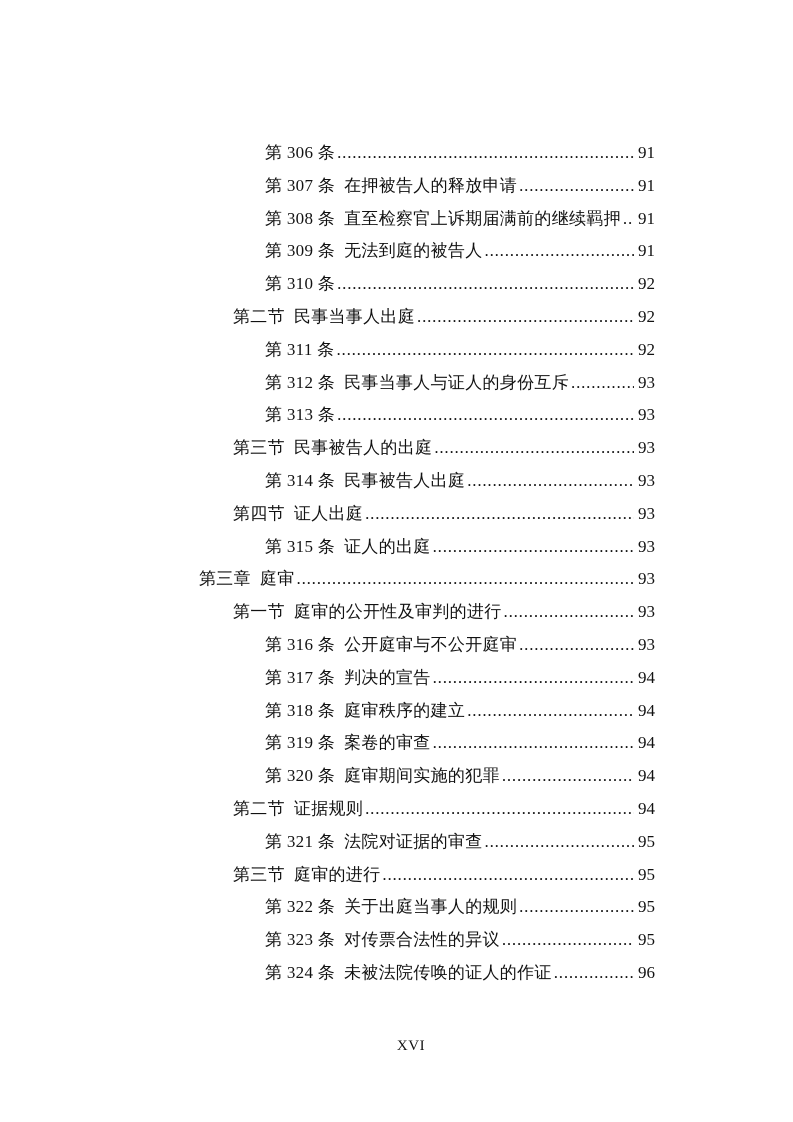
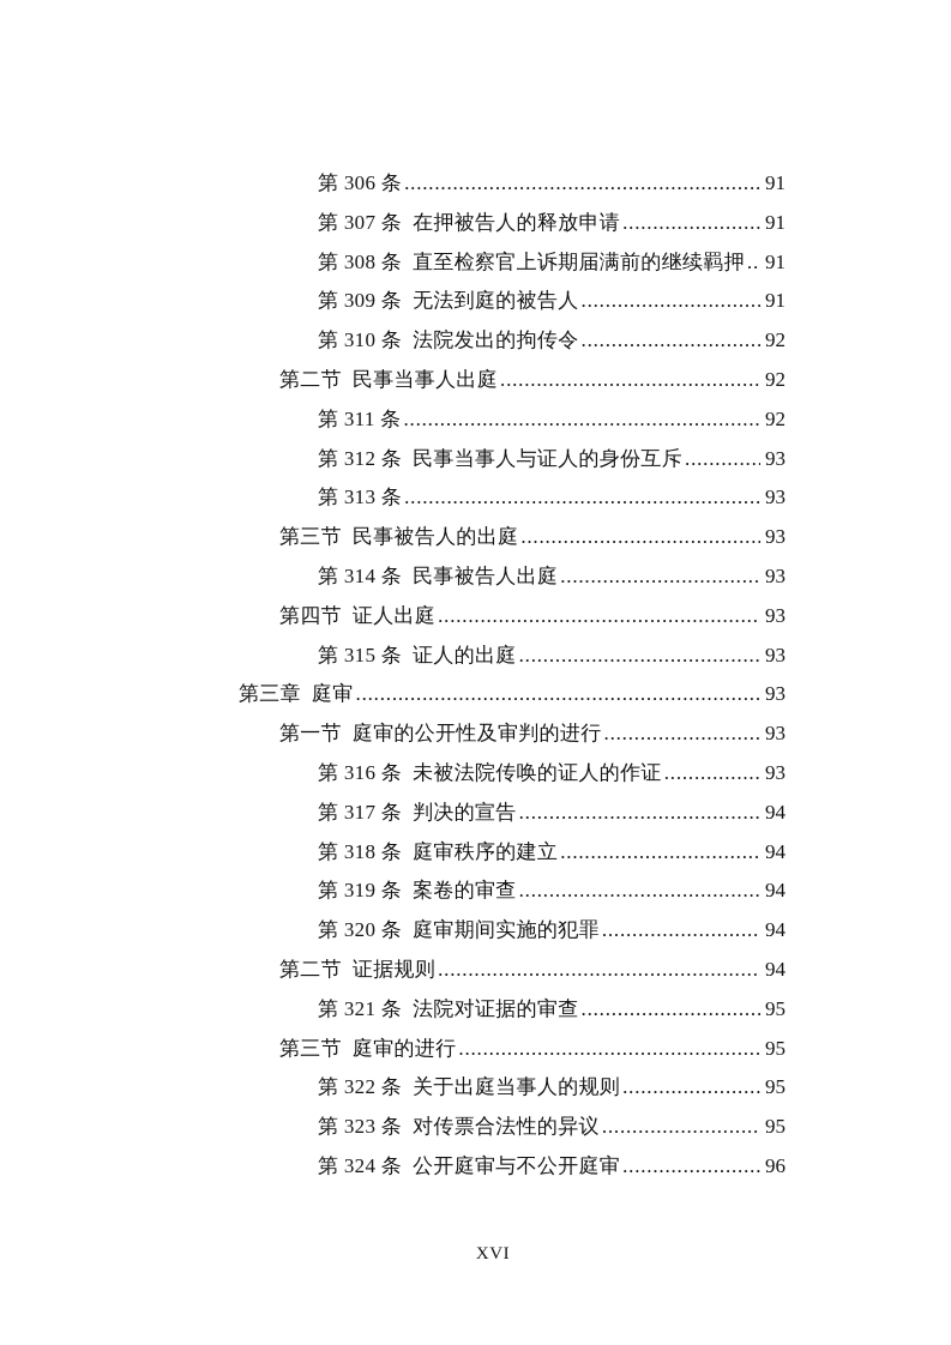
  第 306 条
  91
  第 307 条
  在押被告人的释放申请
  91
  第 308 条
  直至检察官上诉期届满前的继续羁押
  91
  第 309 条
  无法到庭的被告人
  91
  第 310 条
+ 法院发出的拘传令
  92
  第二节
  民事当事人出庭
  92
  第 311 条
  92
  第 312 条
  民事当事人与证人的身份互斥
  93
  第 313 条
  93
  第三节
  民事被告人的出庭
  93
  第 314 条
  民事被告人出庭
  93
  第四节
  证人出庭
  93
  第 315 条
  证人的出庭
  93
  第三章
  庭审
  93
  第一节
  庭审的公开性及审判的进行
  93
  第 316 条
- 公开庭审与不公开庭审
+ 未被法院传唤的证人的作证
  93
  第 317 条
  判决的宣告
  94
  第 318 条
  庭审秩序的建立
  94
  第 319 条
  案卷的审查
  94
  第 320 条
  庭审期间实施的犯罪
  94
  第二节
  证据规则
  94
  第 321 条
  法院对证据的审查
  95
  第三节
  庭审的进行
  95
  第 322 条
  关于出庭当事人的规则
  95
  第 323 条
  对传票合法性的异议
  95
  第 324 条
- 未被法院传唤的证人的作证
+ 公开庭审与不公开庭审
  96
  XVI
